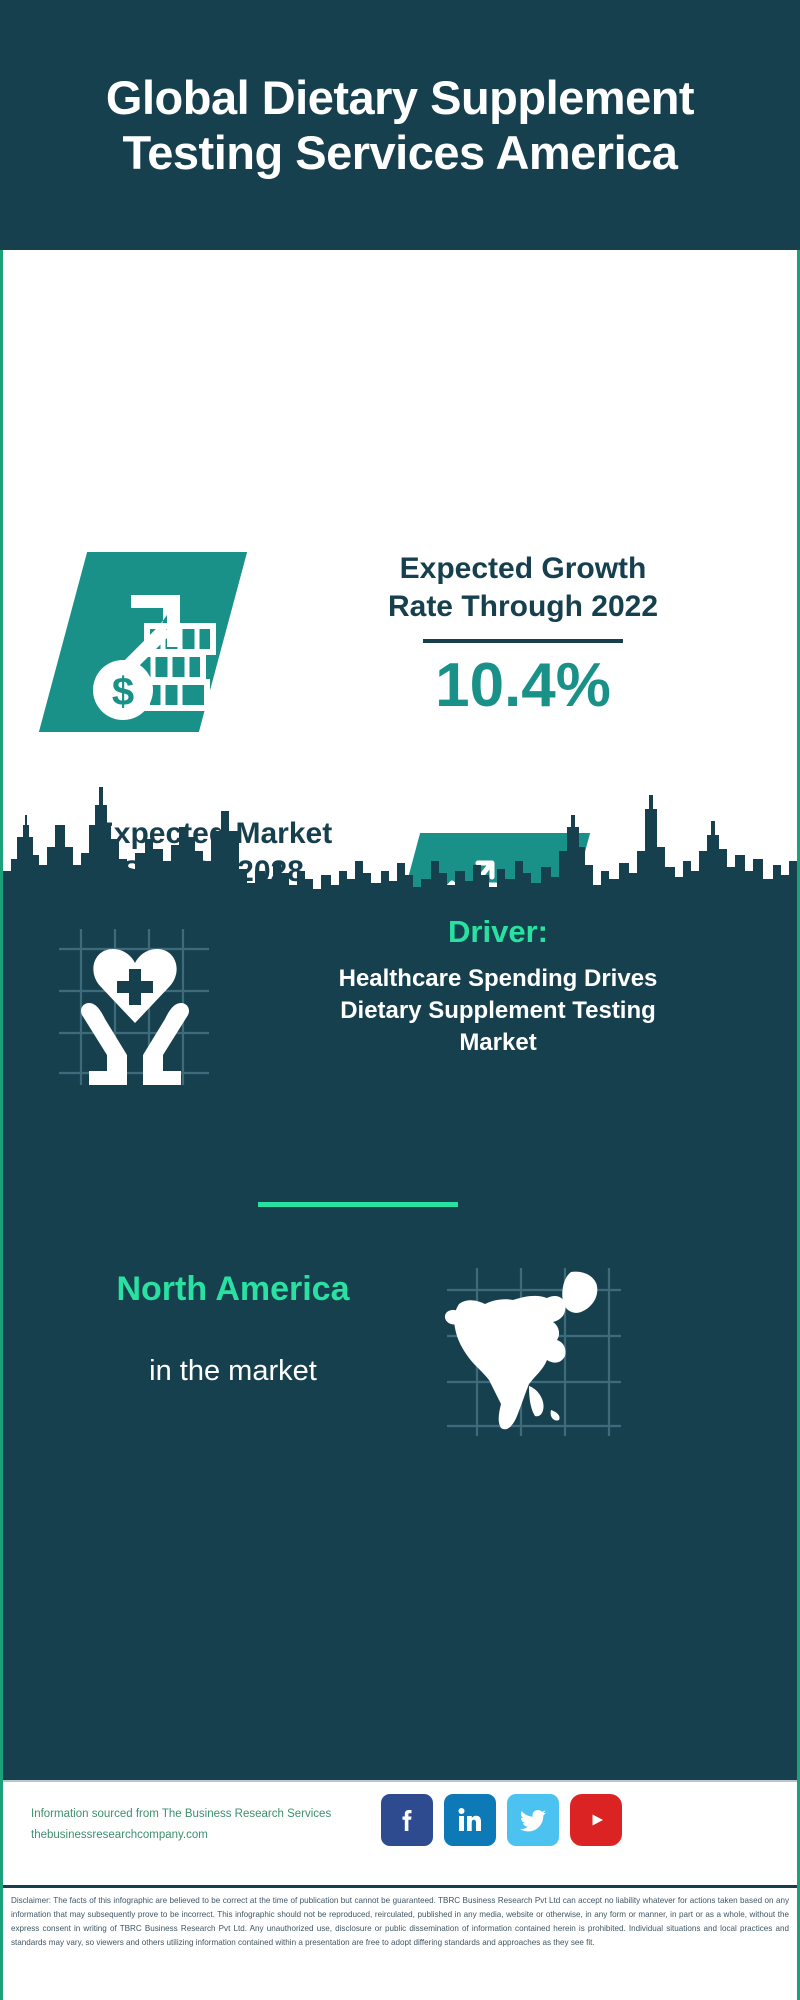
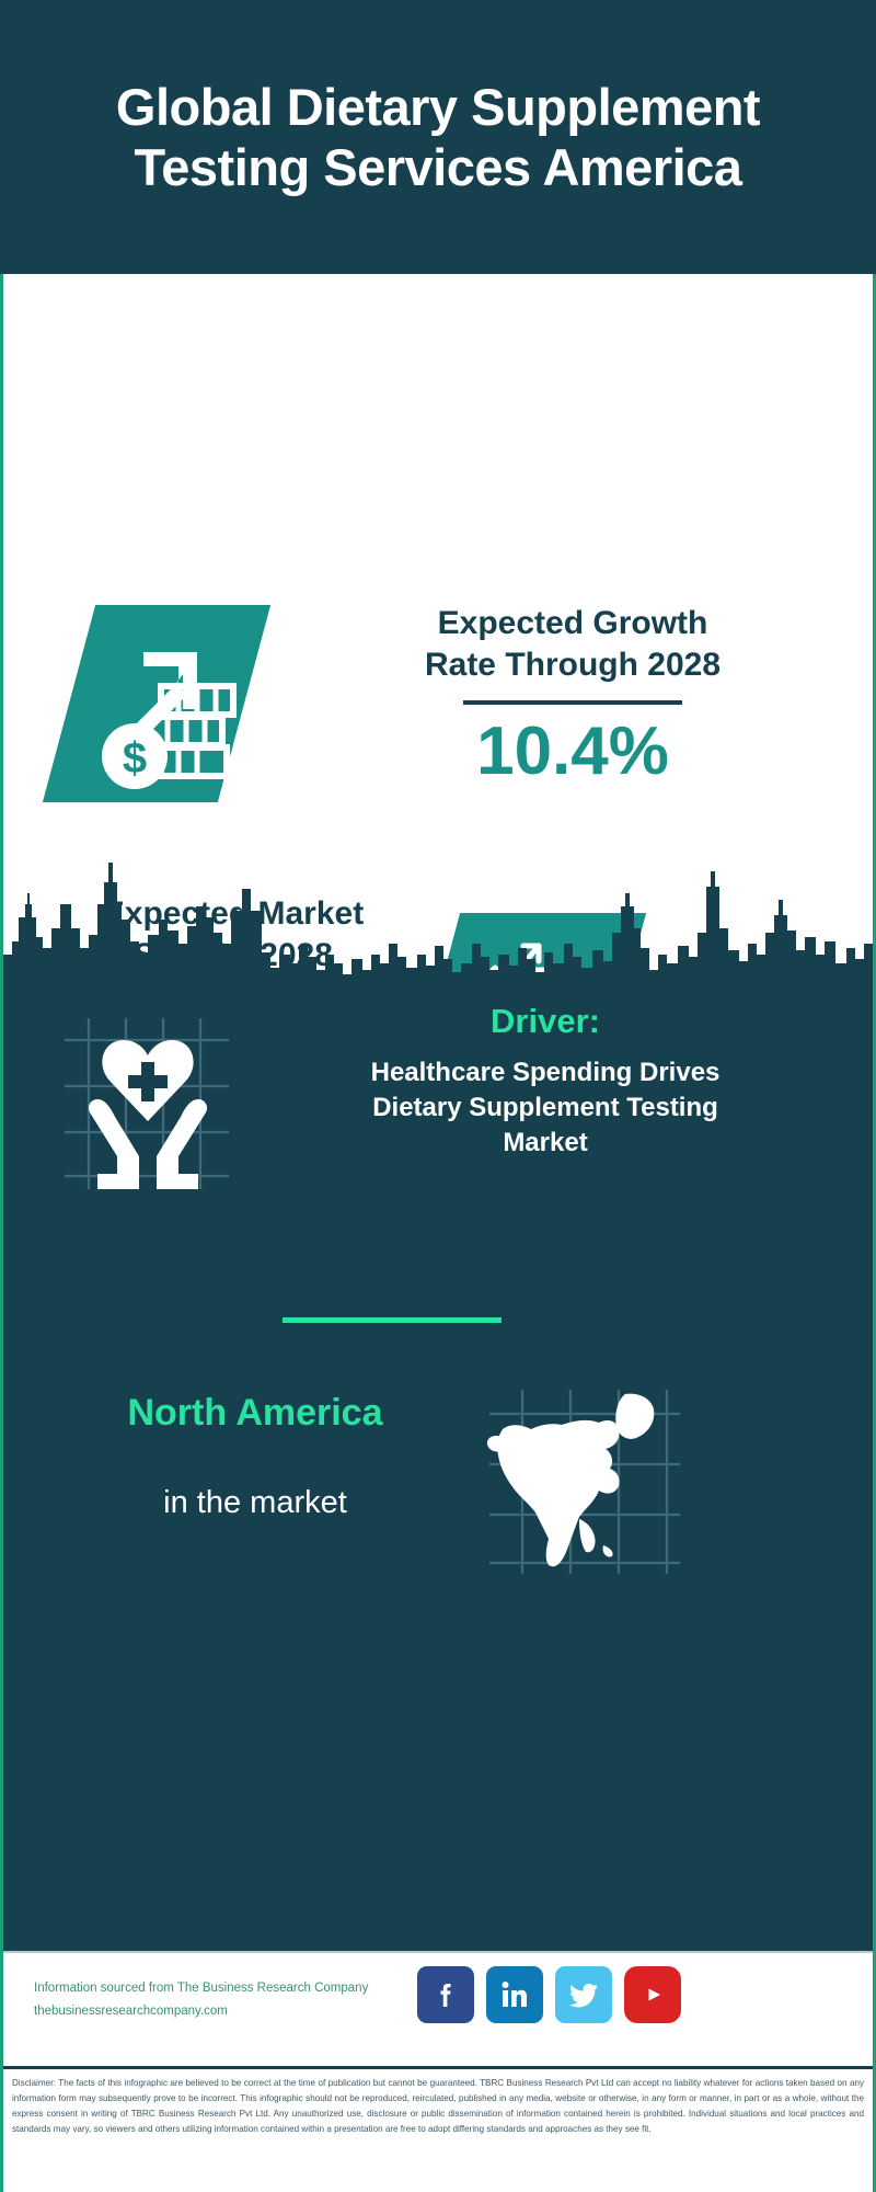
  Global Dietary Supplement Testing Services America
  $
  Expected Growth
- Rate Through 2022
+ Rate Through 2028
  10.4%
  xpecte Market
  Driver:
  Healthcare Spending Drives
  Dietary Supplement Testing
  Market
  North America
  in the market
- Information sourced from The Business Research Services
+ Information sourced from The Business Research Company
  thebusinessresearchcompany.com
- Disclaimer: The facts of this infographic are believed to be correct at the time of publication but cannot be guaranteed. TBRC Business Research Pvt Ltd can accept no liability whatever for actions taken based on any information that may subsequently prove to be incorrect. This infographic should not be reproduced, reirculated, published in any media, website or otherwise, in any form or manner, in part or as a whole, without the express consent in writing of TBRC Business Research Pvt Ltd. Any unauthorized use, disclosure or public dissemination of information contained herein is prohibited. Individual situations and local practices and standards may vary, so viewers and others utilizing information contained within a presentation are free to adopt differing standards and approaches as they see fit.
+ Disclaimer: The facts of this infographic are believed to be correct at the time of publication but cannot be guaranteed. TBRC Business Research Pvt Ltd can accept no liability whatever for actions taken based on any information form may subsequently prove to be incorrect. This infographic should not be reproduced, reirculated, published in any media, website or otherwise, in any form or manner, in part or as a whole, without the express consent in writing of TBRC Business Research Pvt Ltd. Any unauthorized use, disclosure or public dissemination of information contained herein is prohibited. Individual situations and local practices and standards may vary, so viewers and others utilizing information contained within a presentation are free to adopt differing standards and approaches as they see fit.
